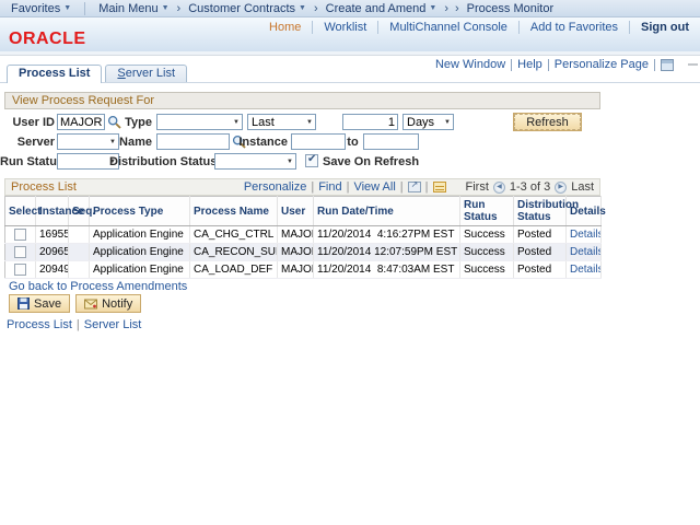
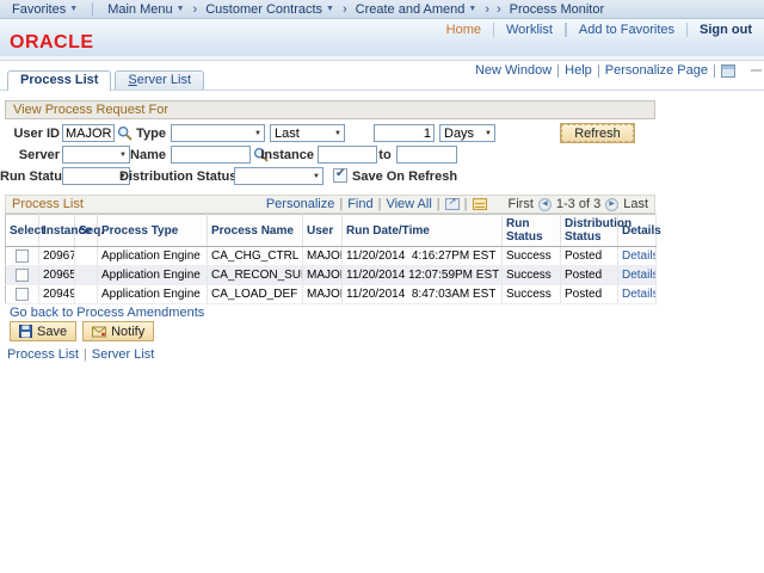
  Favorites
  Main Menu
  ›
  Customer Contracts
  ›
  Create and Amend
  ›
  ›
  Process Monitor
  Home
  Worklist
- MultiChannel Console
  Add to Favorites
  Sign out
  ORACLE
  New Window
  Help
  Personalize Page
  Process List
  Server List
  View Process Request For
  User ID
  MAJOR
  Type
  Last
  1
  Days
  Refresh
  Server
  Name
  Instance
  to
  Run Statu
  Distribution Statu
  Save On Refresh
  Process List
  Personalize
  Find
  View All
  First
  1-3 of 3
  Last
  Selec	Instan	Seq	Process Type	Process Name	User	Run Date/Time	Run Status	Distributio Status	Details
- 	16955		Application Engine	CA_CHG_CTRL	MAJO	11/20/2014 4:16:27PM EST	Success	Posted	Detail
+ 	20967		Application Engine	CA_CHG_CTRL	MAJO	11/20/2014 4:16:27PM EST	Success	Posted	Detail
  	20965		Application Engine	CA_RECON_SU	MAJO	11/20/2014 12:07:59PM EST	Success	Posted	Detail
  	20949		Application Engine	CA_LOAD_DEF	MAJO	11/20/2014 8:47:03AM EST	Success	Posted	Detail
  Go back to Process Amendments
  Save
  Notify
  Process List
  Server List
